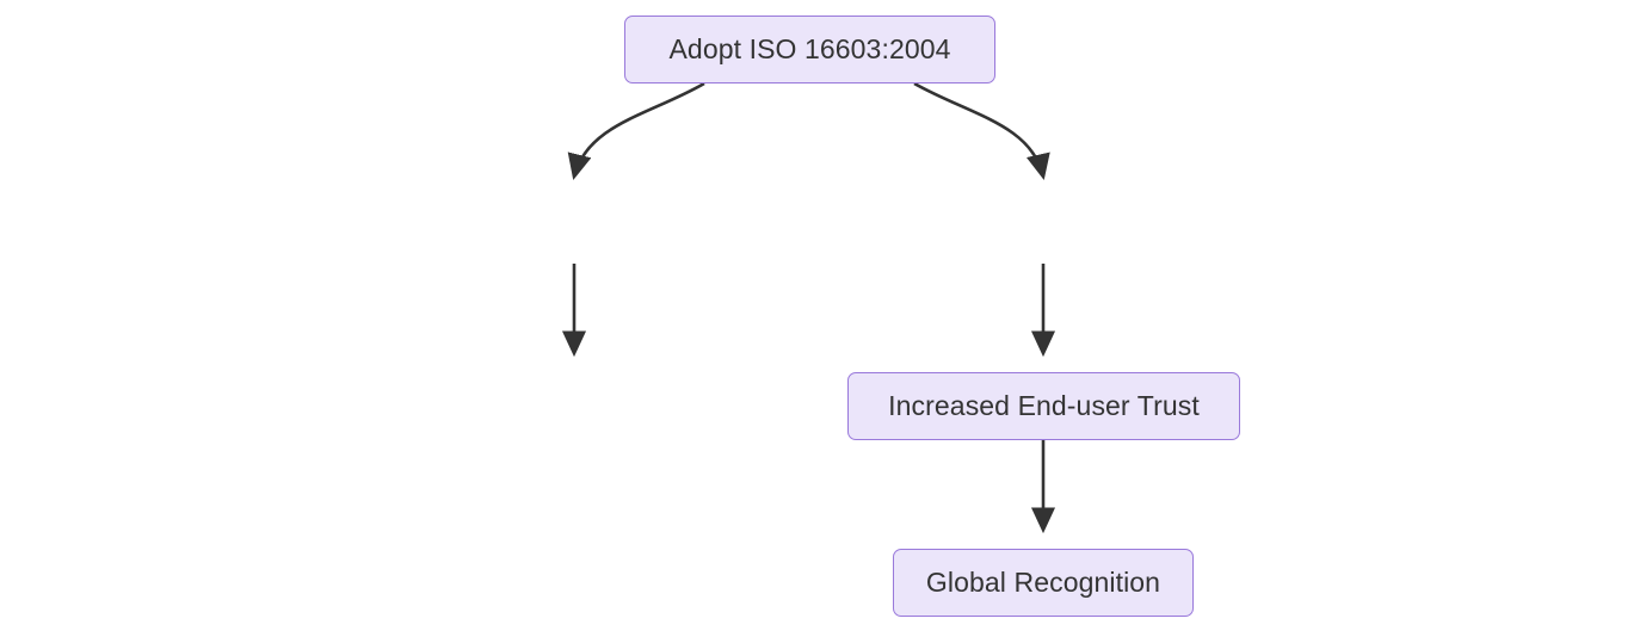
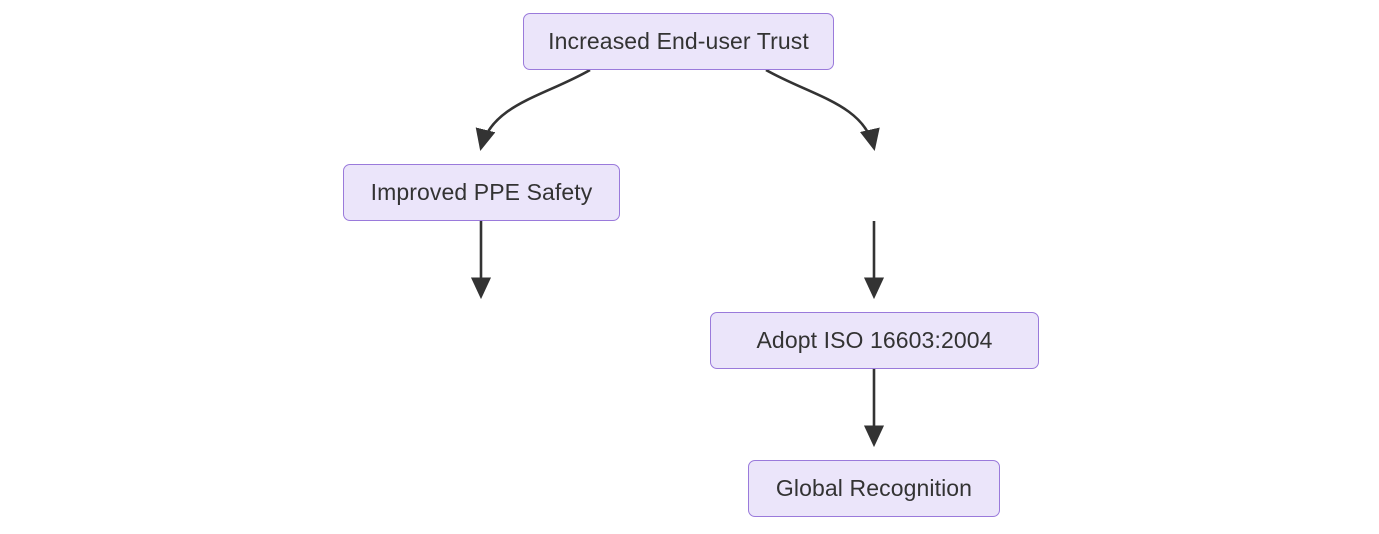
- Adopt ISO 16603:2004
+ Increased End-user Trust
+ Improved PPE Safety
- Increased End-user Trust
+ Adopt ISO 16603:2004
  Global Recognition
